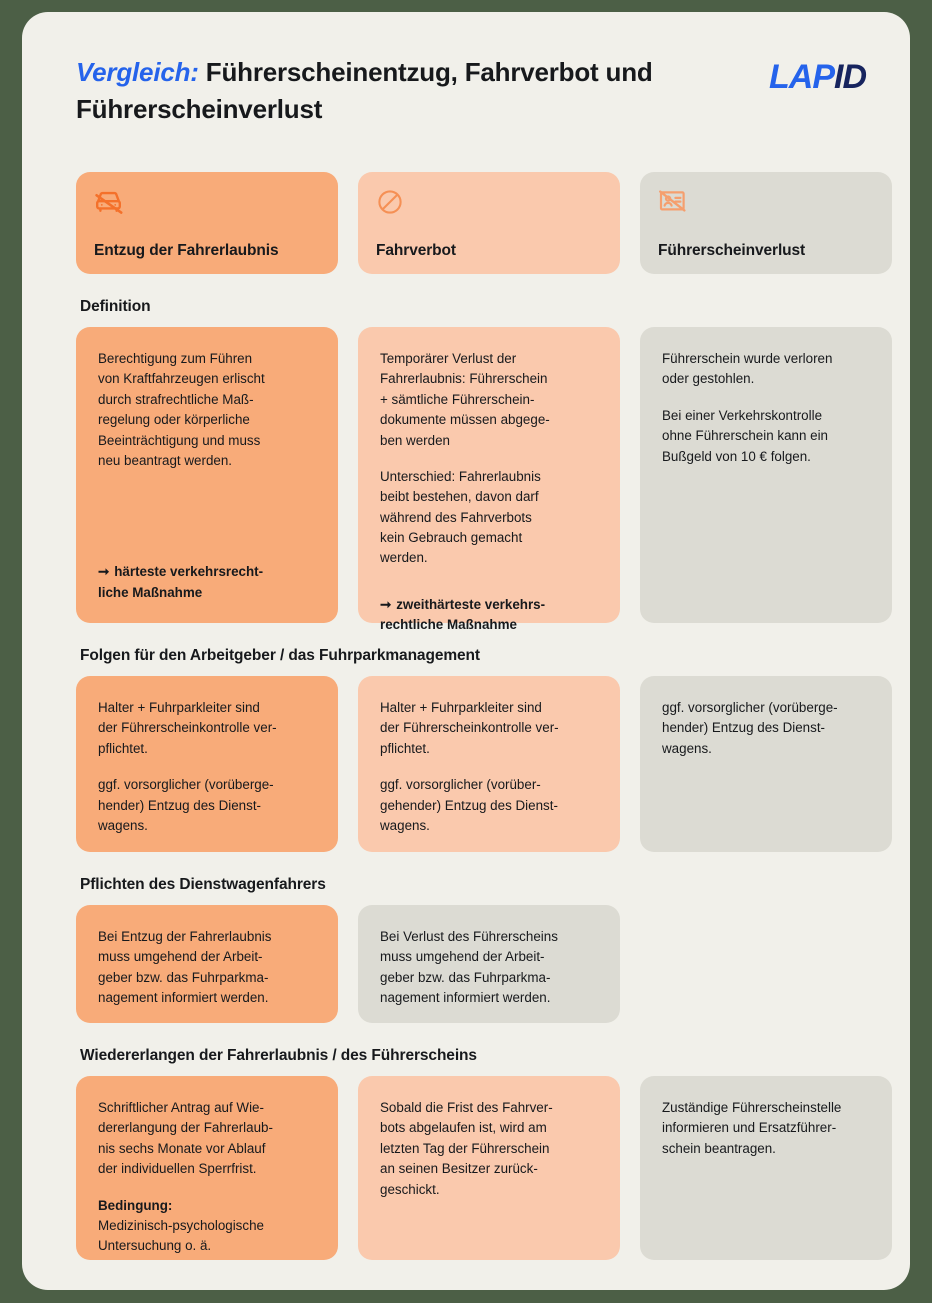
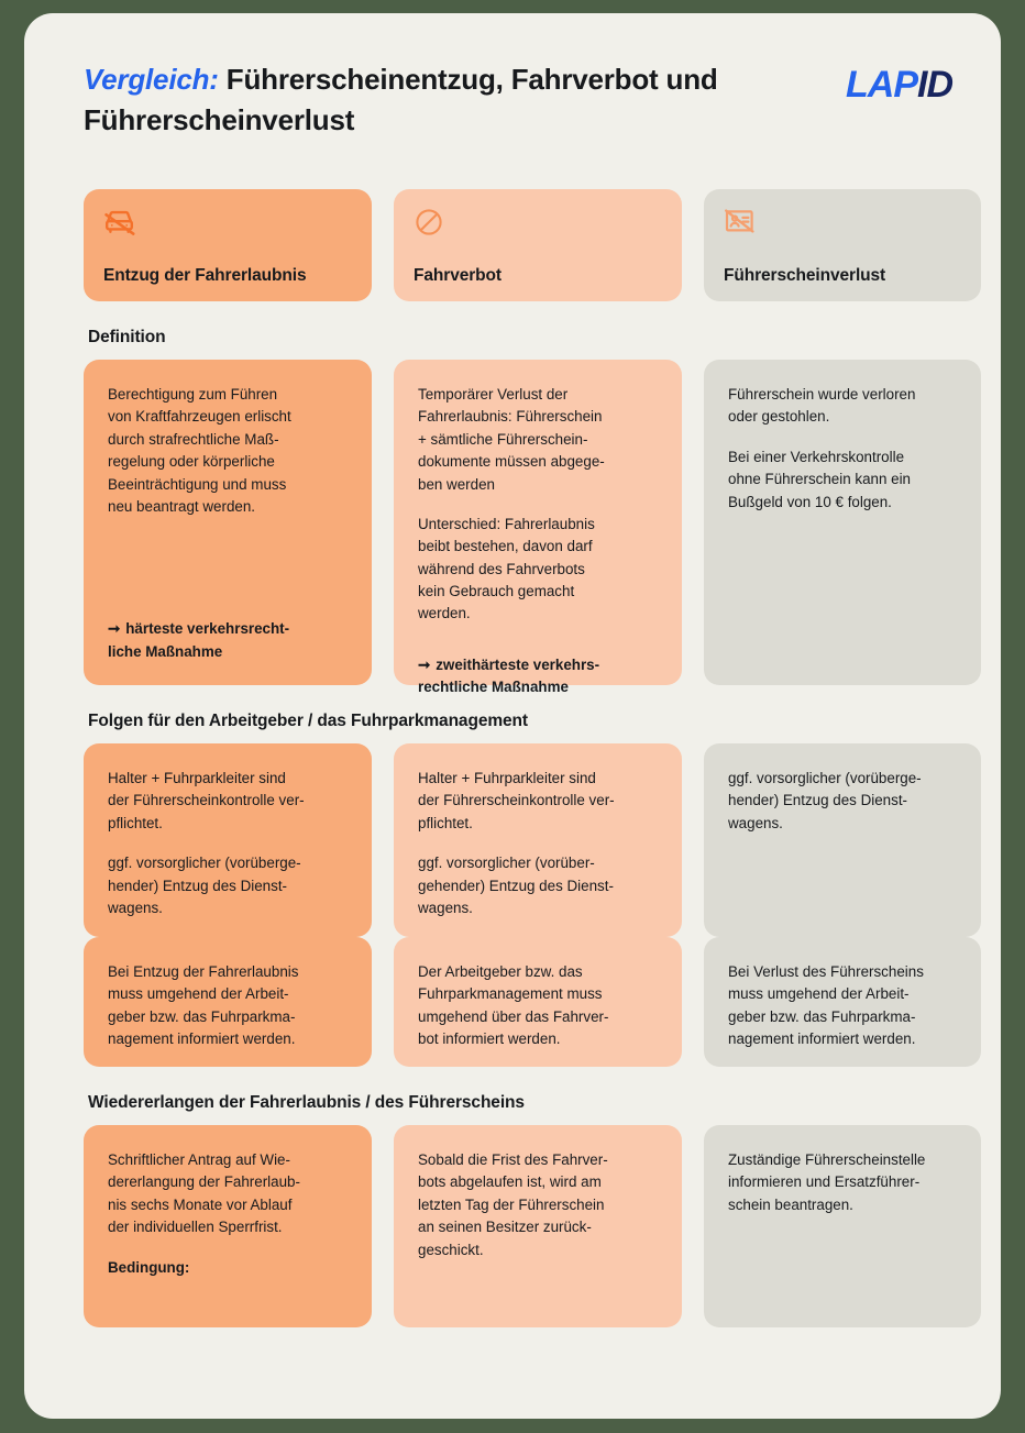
  Vergleich: Führerscheinentzug, Fahrverbot und Führerscheinverlust
  LAPID
  Entzug der Fahrerlaubnis
  Fahrverbot
  Führerscheinverlust
  Definition
  Berechtigung zum Führen
  von Kraftfahrzeugen erlischt
  durch strafrechtliche Maß-
  regelung oder körperliche
  Beeinträchtigung und muss
  neu beantragt werden.
  ➞ härteste verkehrsrecht-
  liche Maßnahme
  Temporärer Verlust der
  Fahrerlaubnis: Führerschein
  + sämtliche Führerschein-
  dokumente müssen abgege-
  ben werden
  Unterschied: Fahrerlaubnis
  beibt bestehen, davon darf
  während des Fahrverbots
  kein Gebrauch gemacht
  werden.
  ➞ zweithärteste verkehrs-
  rechtliche Maßnahme
  Führerschein wurde verloren
  oder gestohlen.
  Bei einer Verkehrskontrolle
  ohne Führerschein kann ein
  Bußgeld von 10 € folgen.
  Folgen für den Arbeitgeber / das Fuhrparkmanagement
  Halter + Fuhrparkleiter sind
  der Führerscheinkontrolle ver-
  pflichtet.
  ggf. vorsorglicher (vorüberge-
  hender) Entzug des Dienst-
  wagens.
  Halter + Fuhrparkleiter sind
  der Führerscheinkontrolle ver-
  pflichtet.
  ggf. vorsorglicher (vorüber-
  gehender) Entzug des Dienst-
  wagens.
  ggf. vorsorglicher (vorüberge-
  hender) Entzug des Dienst-
  wagens.
- Pflichten des Dienstwagenfahrers
  Bei Entzug der Fahrerlaubnis
  muss umgehend der Arbeit-
  geber bzw. das Fuhrparkma-
  nagement informiert werden.
+ Der Arbeitgeber bzw. das
+ Fuhrparkmanagement muss
+ umgehend über das Fahrver-
+ bot informiert werden.
  Bei Verlust des Führerscheins
  muss umgehend der Arbeit-
  geber bzw. das Fuhrparkma-
  nagement informiert werden.
  Wiedererlangen der Fahrerlaubnis / des Führerscheins
  Schriftlicher Antrag auf Wie-
  dererlangung der Fahrerlaub-
  nis sechs Monate vor Ablauf
  der individuellen Sperrfrist.
  Bedingung:
- Medizinisch-psychologische
- Untersuchung o. ä.
  Sobald die Frist des Fahrver-
  bots abgelaufen ist, wird am
  letzten Tag der Führerschein
  an seinen Besitzer zurück-
  geschickt.
  Zuständige Führerscheinstelle
  informieren und Ersatzführer-
  schein beantragen.
